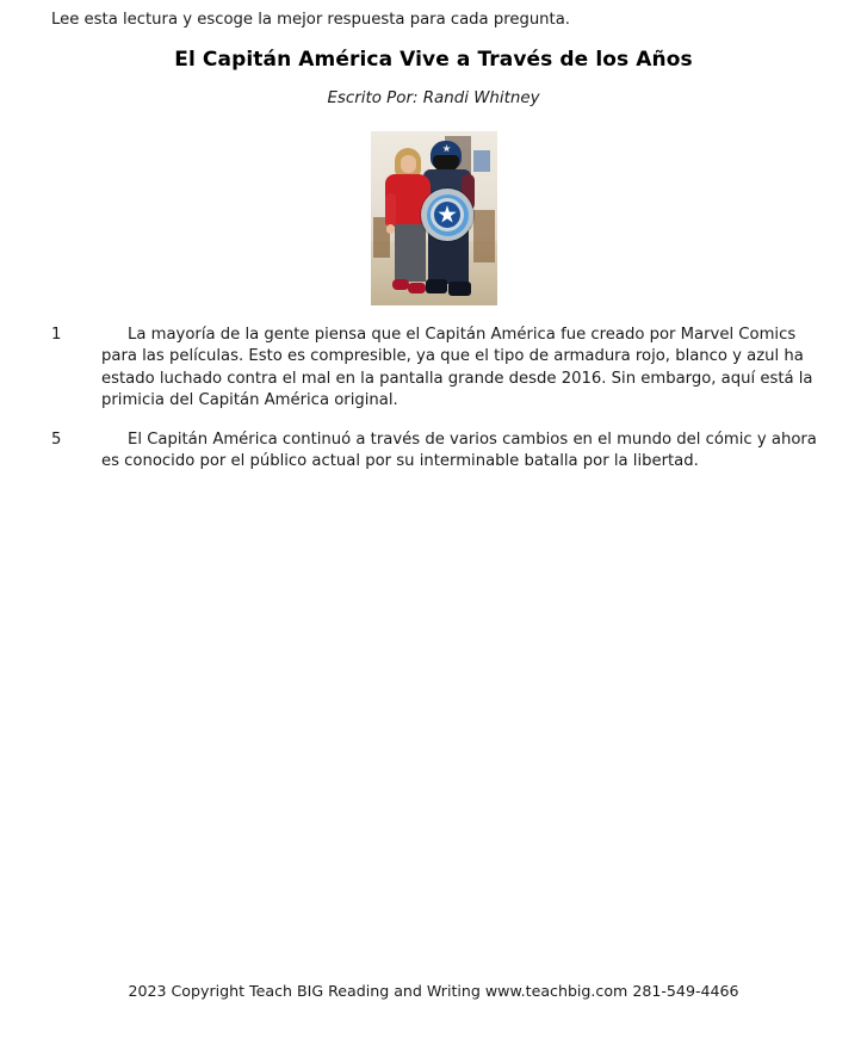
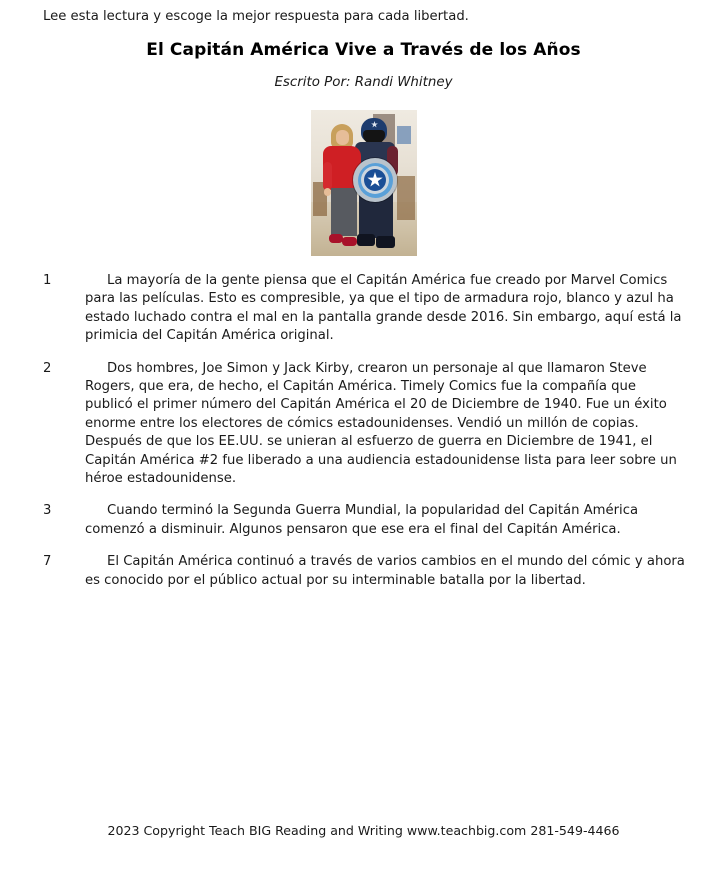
- Lee esta lectura y escoge la mejor respuesta para cada pregunta.
+ Lee esta lectura y escoge la mejor respuesta para cada libertad.
  El Capitán América Vive a Través de los Años
  Escrito Por: Randi Whitney
  1
  La mayoría de la gente piensa que el Capitán América fue creado por Marvel Comics para las películas. Esto es compresible, ya que el tipo de armadura rojo, blanco y azul ha estado luchado contra el mal en la pantalla grande desde 2016. Sin embargo, aquí está la primicia del Capitán América original.
+ 2
+ Dos hombres, Joe Simon y Jack Kirby, crearon un personaje al que llamaron Steve Rogers, que era, de hecho, el Capitán América. Timely Comics fue la compañía que publicó el primer número del Capitán América el 20 de Diciembre de 1940. Fue un éxito enorme entre los electores de cómics estadounidenses. Vendió un millón de copias. Después de que los EE.UU. se unieran al esfuerzo de guerra en Diciembre de 1941, el Capitán América #2 fue liberado a una audiencia estadounidense lista para leer sobre un héroe estadounidense.
+ 3
+ Cuando terminó la Segunda Guerra Mundial, la popularidad del Capitán América comenzó a disminuir. Algunos pensaron que ese era el final del Capitán América.
- 5
+ 7
  El Capitán América continuó a través de varios cambios en el mundo del cómic y ahora es conocido por el público actual por su interminable batalla por la libertad.
  2023 Copyright Teach BIG Reading and Writing www.teachbig.com 281-549-4466
